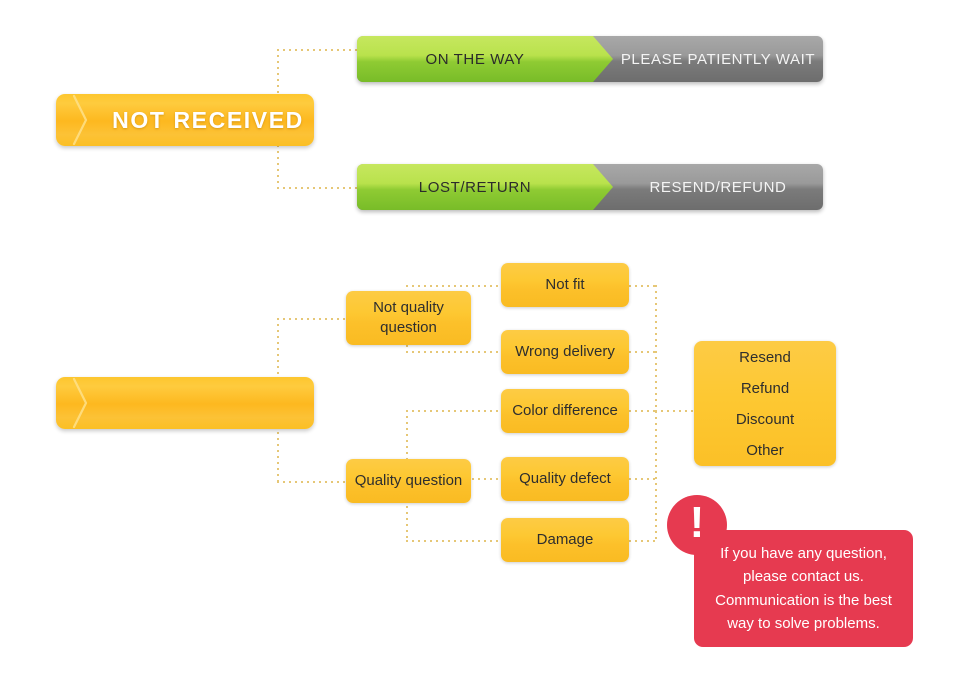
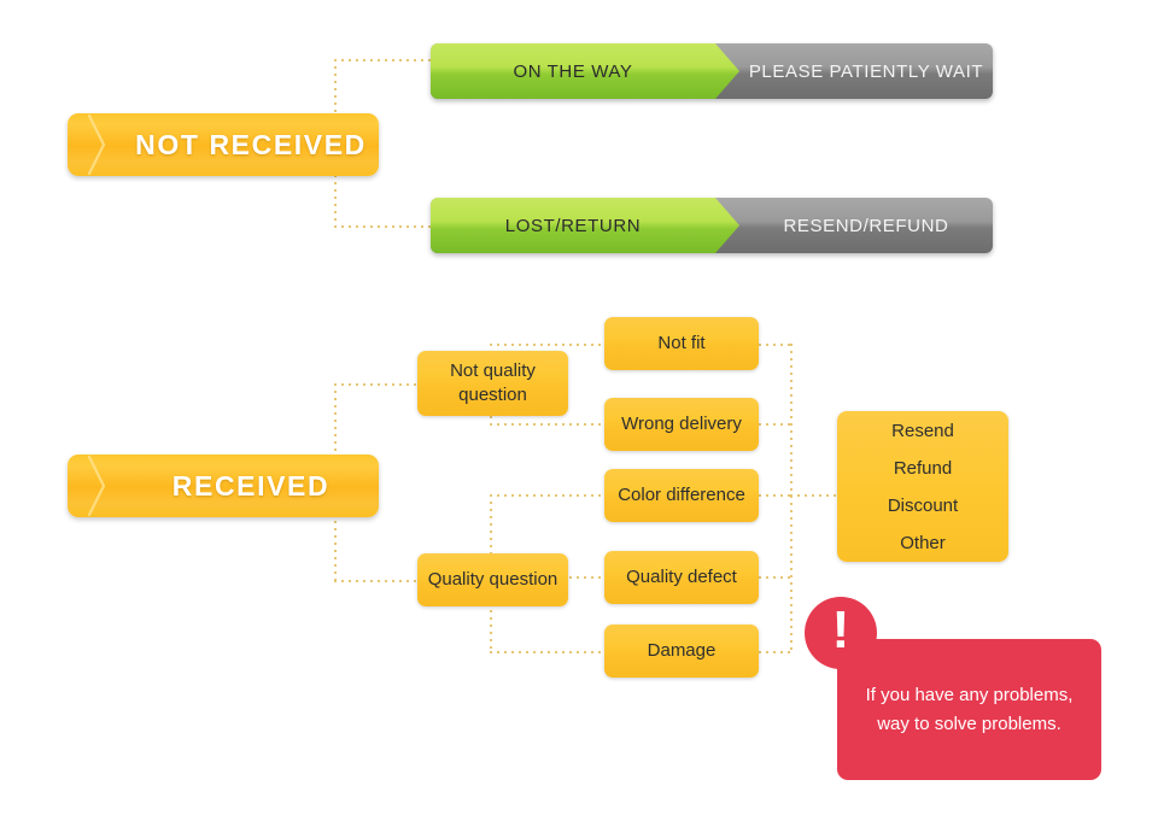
  ON THE WAY
  PLEASE PATIENTLY WAIT
  LOST/RETURN
  RESEND/REFUND
  NOT RECEIVED
+ RECEIVED
  Not quality
  question
  Quality question
  Not fit
  Wrong delivery
  Color difference
  Quality defect
  Damage
  Resend
  Refund
  Discount
  Other
- If you have any question,
+ If you have any problems,
- please contact us.
- Communication is the best
  way to solve problems.
  !
